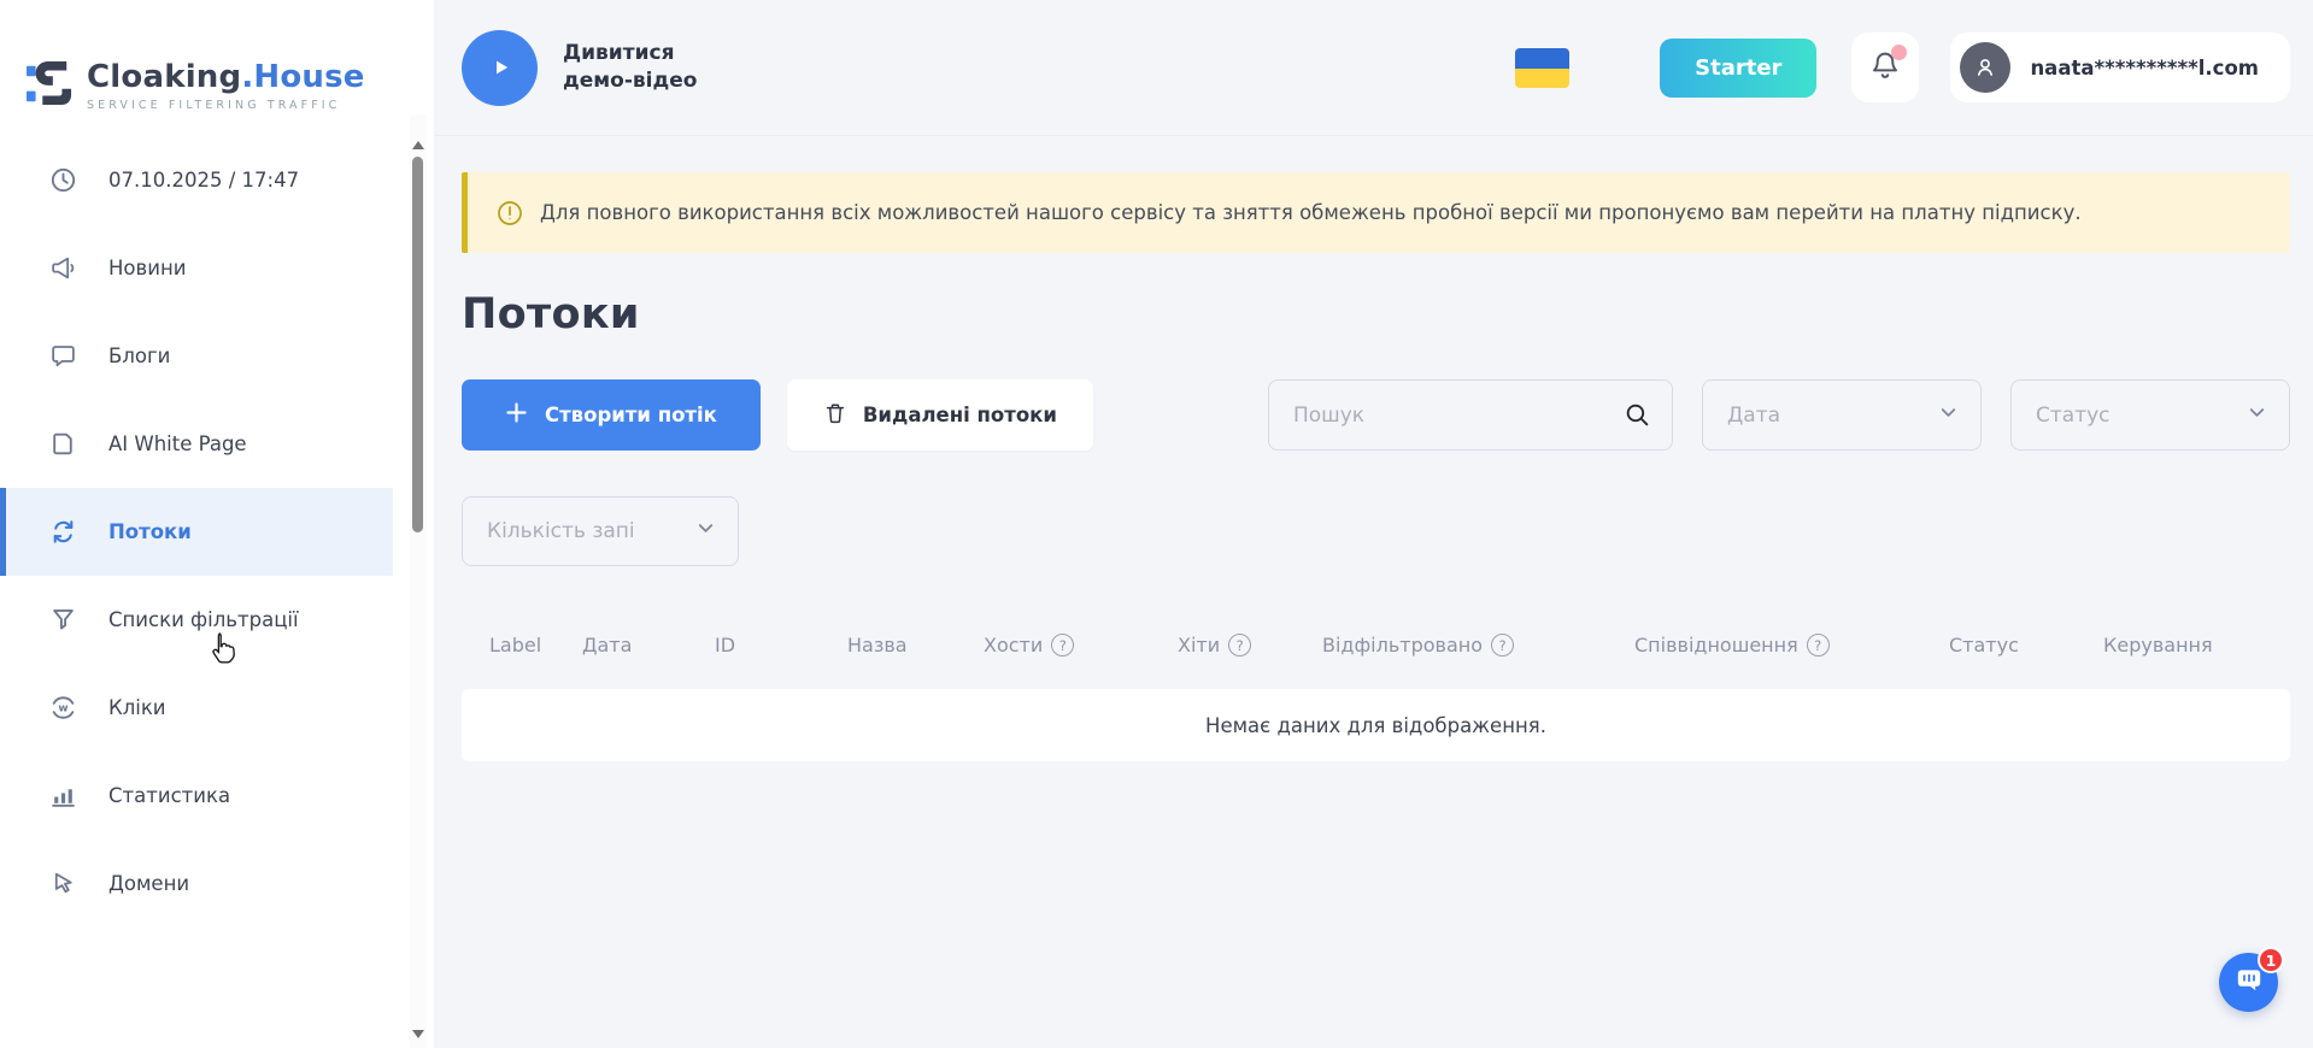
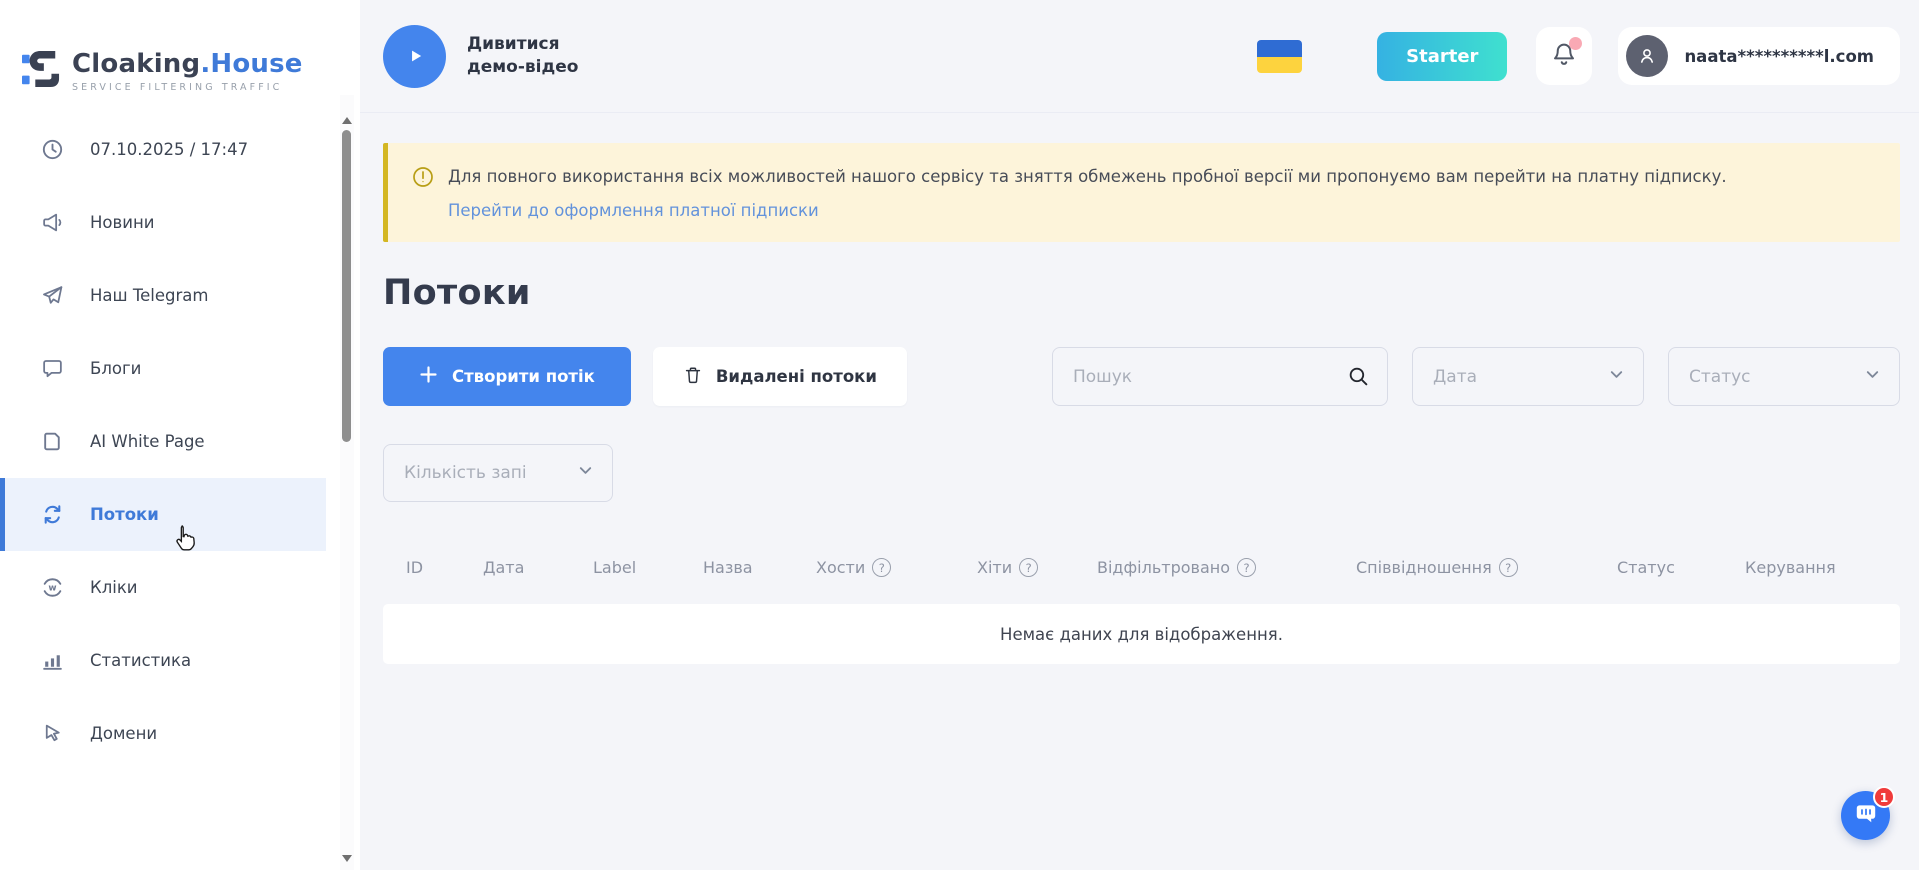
  Cloaking.House
  SERVICE FILTERING TRAFFIC
  07.10.2025 / 17:47
  Новини
+ Наш Telegram
  Блоги
  AI White Page
  Потоки
- Списки фільтрації
  w
  Кліки
  Статистика
  Домени
  Дивитися демо-відео
  Starter
  naata**********l.com
  Для повного використання всіх можливостей нашого сервісу та зняття обмежень пробної версії ми пропонуємо вам перейти на платну підписку.
+ Перейти до оформлення платної підписки
  Потоки
  Створити потік
  Видалені потоки
  Пошук
  Дата
  Статус
  Кількість запі
- Label
+ ID
  Дата
- ID
+ Label
  Назва
  Хости
  ?
  Хіти
  ?
  Відфільтровано
  ?
  Співвідношення
  ?
  Статус
  Керування
  Немає даних для відображення.
  1
